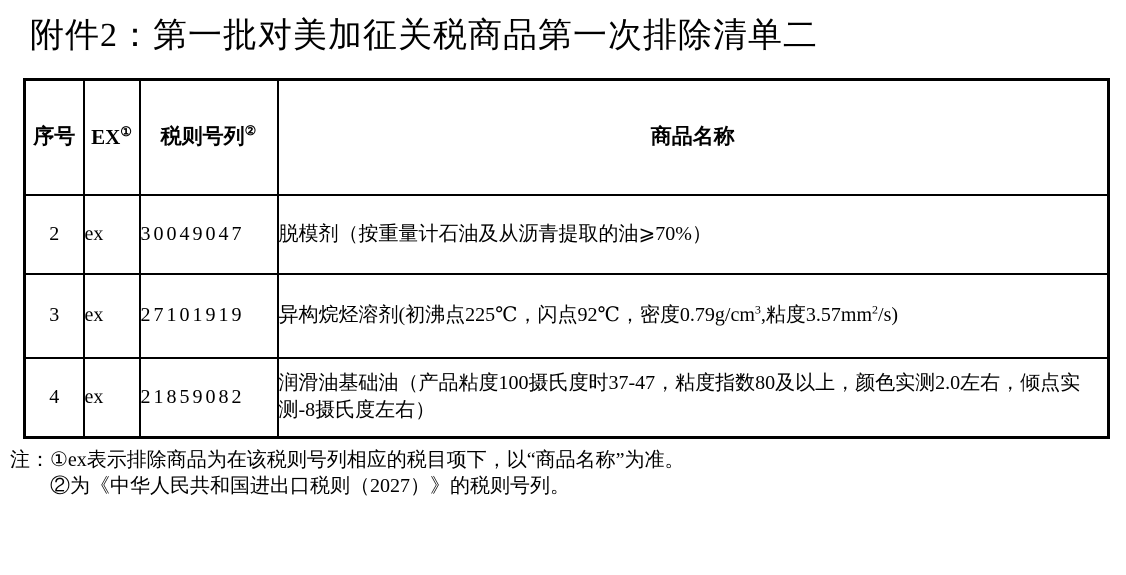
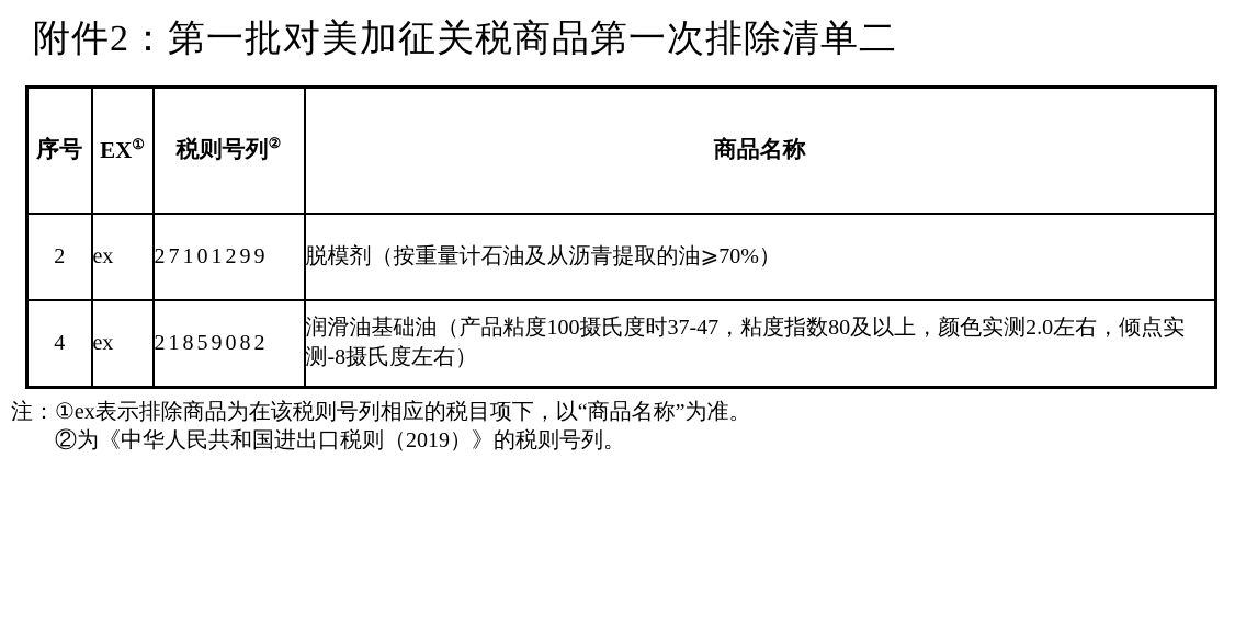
  附件2：第一批对美加征关税商品第一次排除清单二
  序号	EX①	税则号列②	商品名称
- 2	ex	30049047	脱模剂（按重量计石油及从沥青提取的油⩾70%）
+ 2	ex	27101299	脱模剂（按重量计石油及从沥青提取的油⩾70%）
- 3	ex	27101919	异构烷烃溶剂(初沸点225℃，闪点92℃，密度0.79g/cm3,粘度3.57mm2/s)
  4	ex	21859082	润滑油基础油（产品粘度100摄氏度时37-47，粘度指数80及以上，颜色实测2.0左右，倾点实测-8摄氏度左右）
  注：
  ①ex表示排除商品为在该税则号列相应的税目项下，以“商品名称”为准。
- ②为《中华人民共和国进出口税则（2027）》的税则号列。
+ ②为《中华人民共和国进出口税则（2019）》的税则号列。
